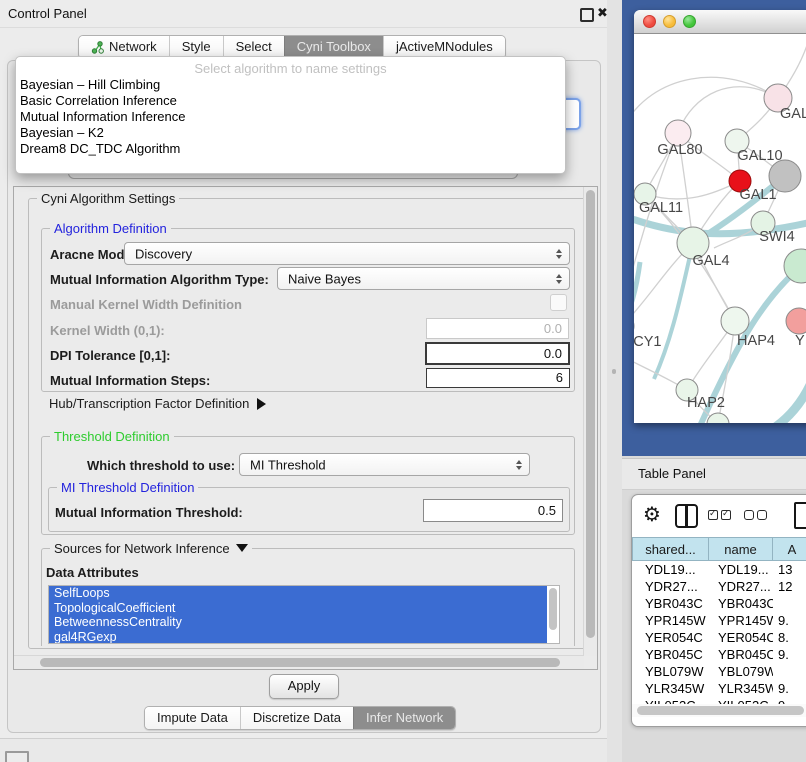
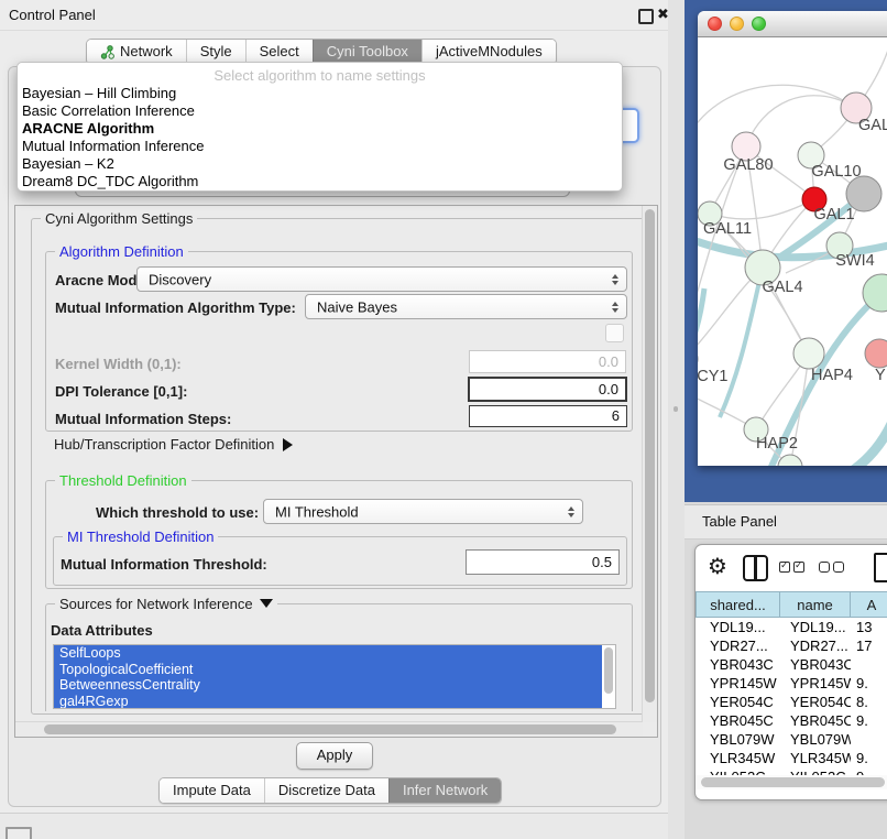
  Control Panel
  ✖
  Network
  Style
  Select
  Cyni Toolbox
  jActiveMNodules
  Select algorithm to name settings
  Bayesian – Hill Climbing
  Basic Correlation Inference
+ ARACNE Algorithm
  Mutual Information Inference
  Bayesian – K2
  Dream8 DC_TDC Algorithm
  Cyni Algorithm Settings
  Algorithm Definition
  Aracne Mod
  Discovery
  Mutual Information Algorithm Type:
  Naive Bayes
- Manual Kernel Width Definition
  Kernel Width (0,1):
  0.0
  DPI Tolerance [0,1]:
  0.0
  Mutual Information Steps:
  6
  Hub/Transcription Factor Definition
  Threshold Definition
  Which threshold to use:
  MI Threshold
  MI Threshold Definition
  Mutual Information Threshold:
  0.5
  Sources for Network Inference
  Data Attributes
  SelfLoops
  TopologicalCoefficient
  BetweennessCentrality
  gal4RGexp
  Apply
  Impute Data
  Discretize Data
  Infer Network
  GAL
  GAL80
  GAL10
  GAL1
  GAL11
  SWI4
  GAL4
  CY1
  HAP4
  Y
  HAP2
  Table Panel
  ⚙
  shared...
  name
  A
  YDL19...
  YDL19...
  13
  YDR27...
  YDR27...
- 12
+ 17
  YBR043C
  YBR043C
  YPR145W
  YPR145W
  9.
  YER054C
  YER054C
  8.
  YBR045C
  YBR045C
  9.
  YBL079W
  YBL079W
  YLR345W
  YLR345W
  9.
